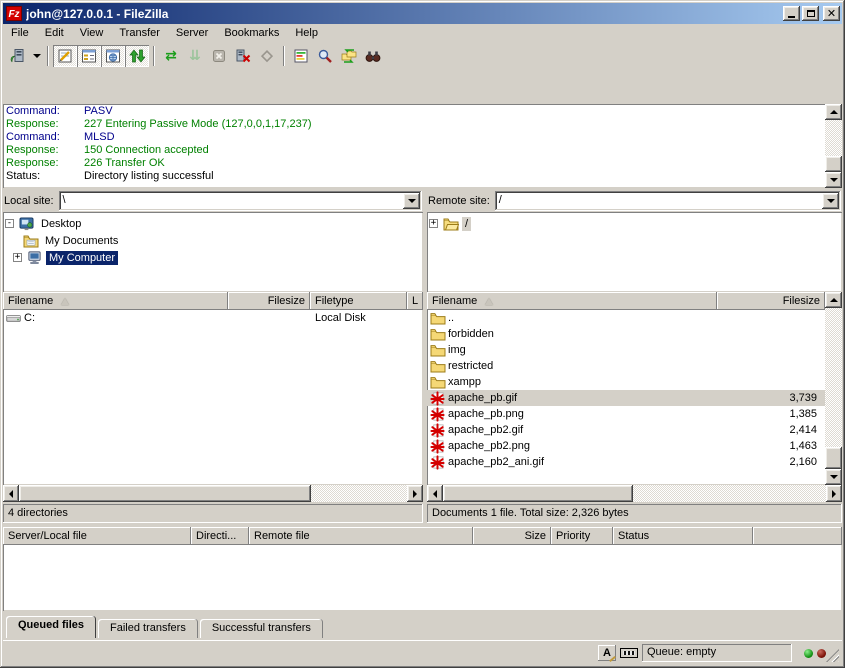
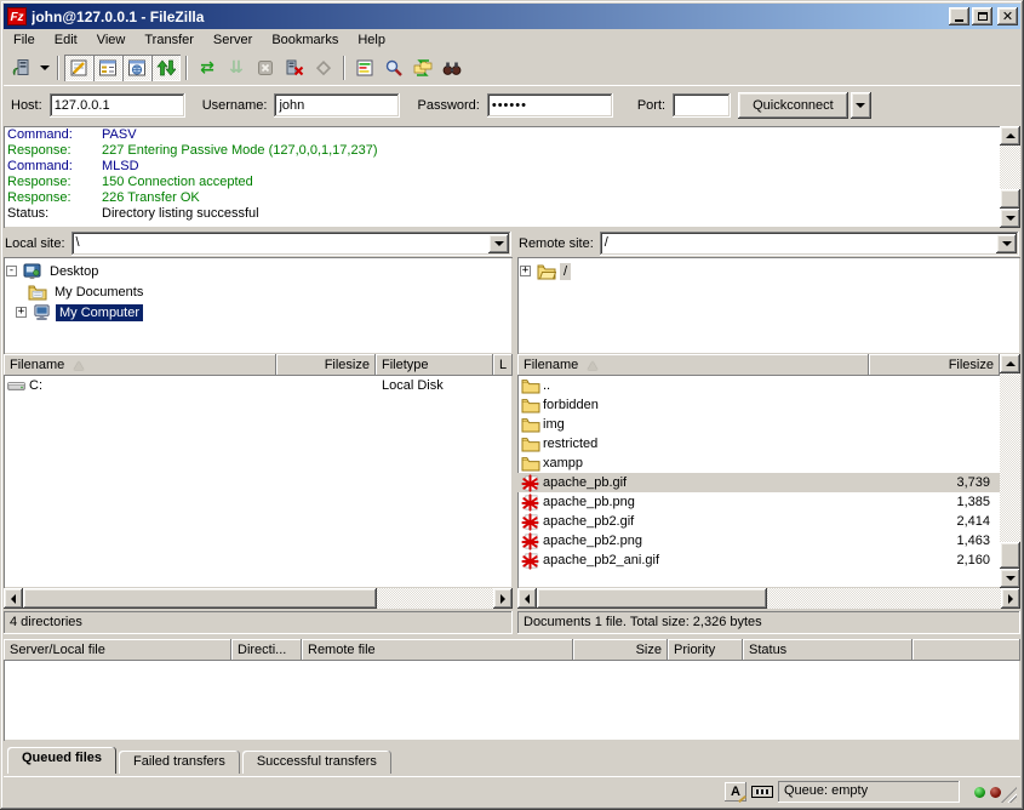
  Fz
  john@127.0.0.1 - FileZilla
  ✕
  File
  Edit
  View
  Transfer
  Server
  Bookmarks
  Help
  ⇄
  ⇊
+ Host:
+ 127.0.0.1
+ Username:
+ john
+ Password:
+ ••••••
+ Port:
+ Quickconnect
  Command:
  PASV
  Response:
  227 Entering Passive Mode (127,0,0,1,17,237)
  Command:
  MLSD
  Response:
  150 Connection accepted
  Response:
  226 Transfer OK
  Status:
  Directory listing successful
  Local site:
  \
  -
  Desktop
  My Documents
  +
  My Computer
  Filename
  Filesize
  Filetype
  L
  C:
  Local Disk
  4 directories
  Remote site:
  /
  +
  /
  Filename
  Filesize
  ..
  forbidden
  img
  restricted
  xampp
  apache_pb.gif
  3,739
  apache_pb.png
  1,385
  apache_pb2.gif
  2,414
  apache_pb2.png
  1,463
  apache_pb2_ani.gif
  2,160
  Documents 1 file. Total size: 2,326 bytes
  Server/Local file
  Directi...
  Remote file
  Size
  Priority
  Status
  Queued files
  Failed transfers
  Successful transfers
  A
  Queue: empty
